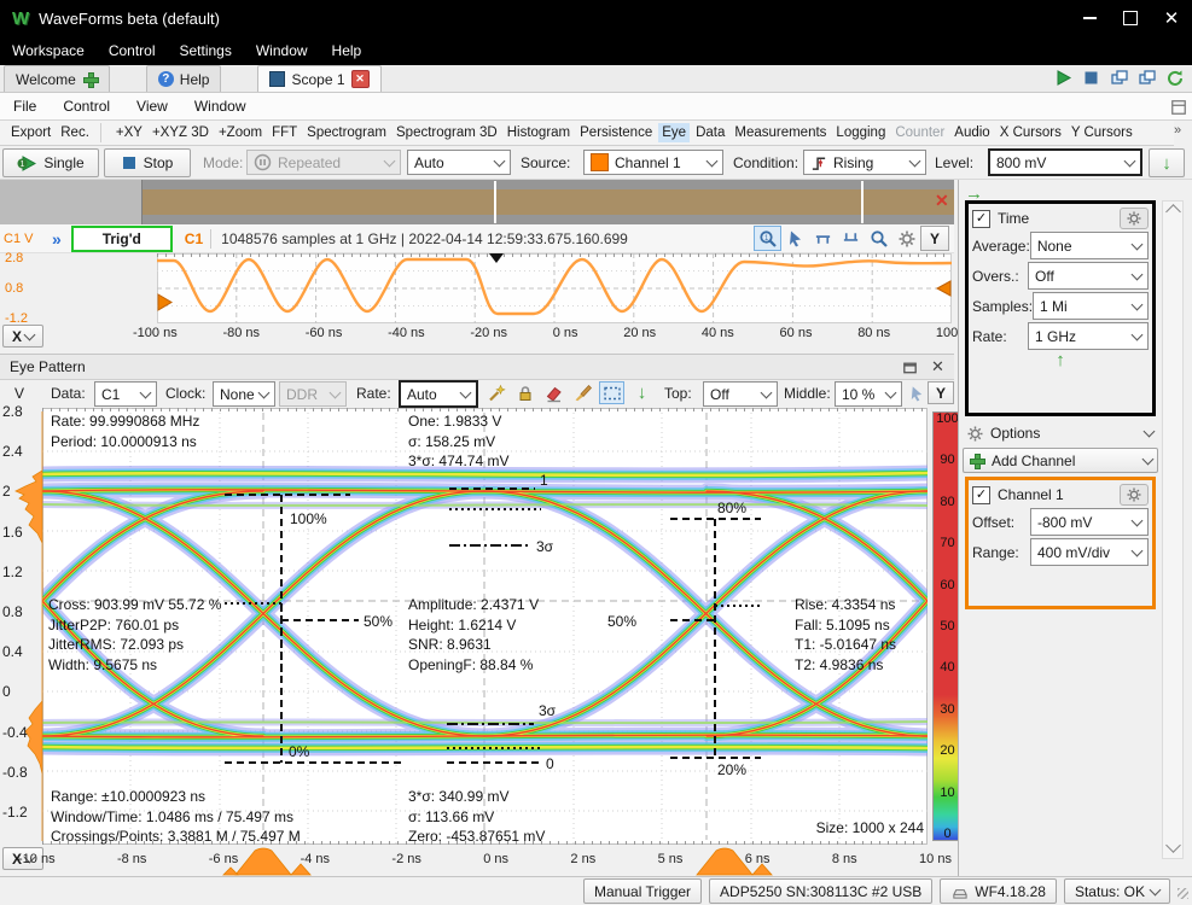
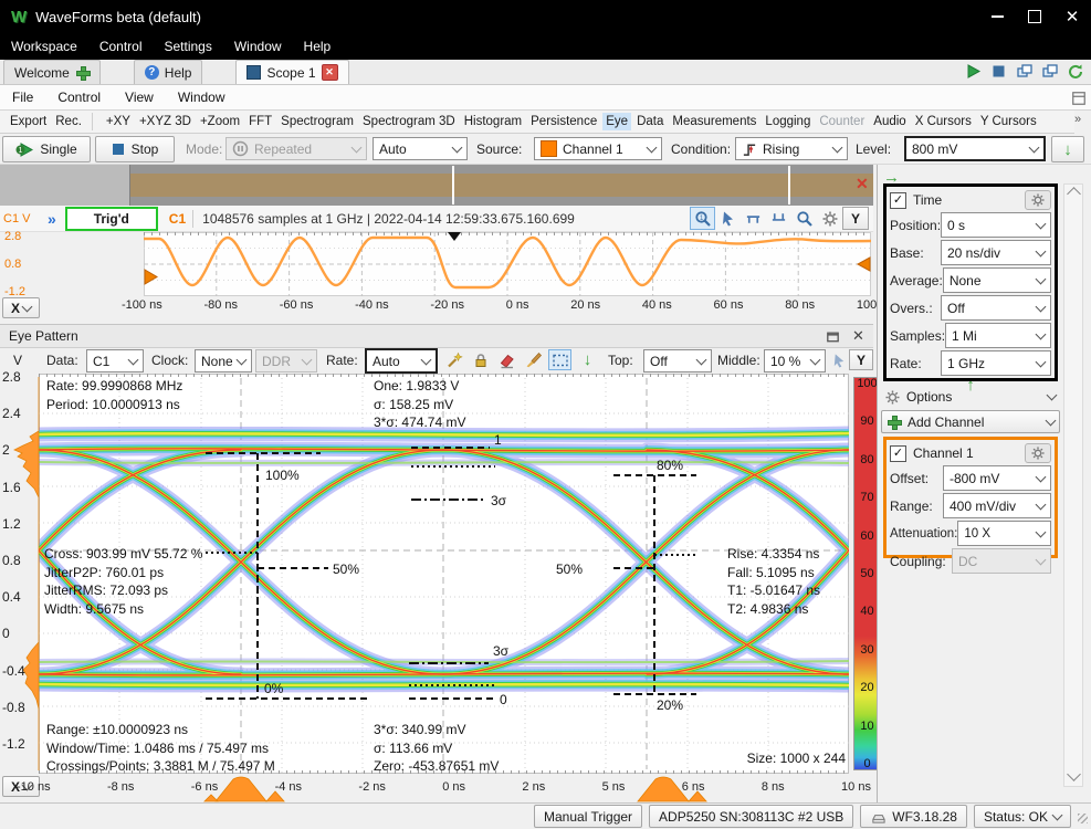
  W
  WaveForms beta (default)
  ✕
  Workspace
  Control
  Settings
  Window
  Help
  Welcome
  ?
  Help
  Scope 1
  ✕
  File
  Control
  View
  Window
  Export
  Rec.
  +XY
  +XYZ 3D
  +Zoom
  FFT
  Spectrogram
  Spectrogram 3D
  Histogram
  Persistence
  Eye
  Data
  Measurements
  Logging
  Counter
  Audio
  X Cursors
  Y Cursors
  »
  Single
  Stop
  Mode:
  Repeated
  Auto
  Source:
  Channel 1
  Condition:
  Rising
  Level:
  800 mV
  ↓
  ✕
  C1 V
  »
  Trig'd
  C1
  1048576 samples at 1 GHz | 2022-04-14 12:59:33.675.160.699
  Y
  2.8
  0.8
  -1.2
  X
  -100 ns
  -80 ns
  -60 ns
  -40 ns
  -20 ns
  0 ns
  20 ns
  40 ns
  60 ns
  80 ns
  Eye Pattern
  ✕
  V
  Data:
  C1
  Clock:
  None
  DDR
  Rate:
  Auto
  ↓
  Top:
  Off
  Middle:
  10 %
  Y
  100%
  0%
  50%
  80%
  20%
  50%
  1
  3σ
  3σ
  0
  Rate: 99.9990868 MHz
  Period: 10.0000913 ns
  One: 1.9833 V
  σ: 158.25 mV
  3*σ: 474.74 mV
  Cross: 903.99 mV 55.72 %
  JitterP2P: 760.01 ps
  JitterRMS: 72.093 ps
  Width: 9.5675 ns
- Amplitude: 2.4371 V
- Height: 1.6214 V
- SNR: 8.9631
- OpeningF: 88.84 %
  Rise: 4.3354 ns
  Fall: 5.1095 ns
  T1: -5.01647 ns
  T2: 4.9836 ns
  Range: ±10.0000923 ns
  Window/Time: 1.0486 ms / 75.497 ms
  Crossings/Points: 3.3881 M / 75.497 M
  3*σ: 340.99 mV
  σ: 113.66 mV
  Zero: -453.87651 mV
  Size: 1000 x 244
  2.8
  2.4
  2
  1.6
  1.2
  0.8
  0.4
  0
  -0.4
  -0.8
  -1.2
  100
  90
  80
  70
  60
  50
  40
  30
  20
  10
  0
  X
  -10 ns
  -8 ns
  -6 ns
  -4 ns
  -2 ns
  0 ns
  2 ns
  5 ns
  6 ns
  8 ns
  10 ns
  →
  ✓
  Time
+ Position:
+ 0 s
+ Base:
+ 20 ns/div
  Average:
  None
  Overs.:
  Off
  Samples:
  1 Mi
  Rate:
  1 GHz
  ↑
  Options
  Add Channel
  ✓
  Channel 1
  Offset:
  -800 mV
  Range:
  400 mV/div
+ Attenuation:
+ 10 X
+ Coupling:
+ DC
  Manual Trigger
  ADP5250 SN:308113C #2 USB
- WF4.18.28
+ WF3.18.28
  Status: OK
